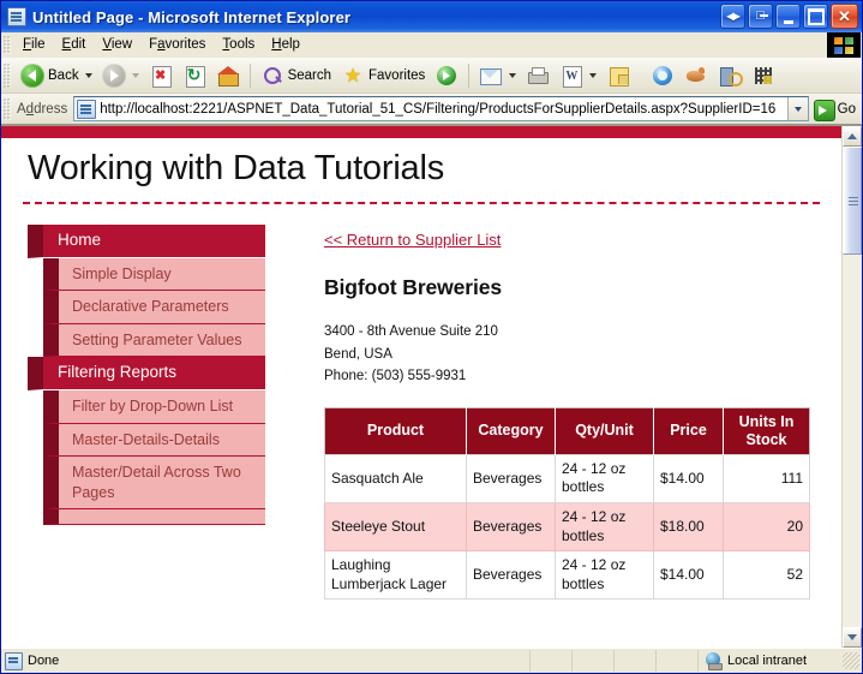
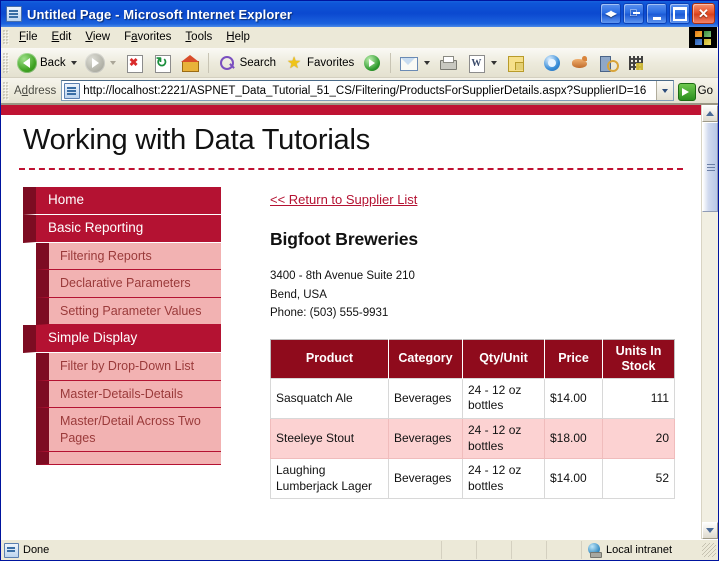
  Untitled Page - Microsoft Internet Explorer
  File
  Edit
  View
  Favorites
  Tools
  Help
  Back
  Search
  Favorites
  Address
  http://localhost:2221/ASPNET_Data_Tutorial_51_CS/Filtering/ProductsForSupplierDetails.aspx?SupplierID=16
  Go
  Working with Data Tutorials
  Home
+ Basic Reporting
- Simple Display
+ Filtering Reports
  Declarative Parameters
  Setting Parameter Values
- Filtering Reports
+ Simple Display
  Filter by Drop-Down List
  Master-Details-Details
  Master/Detail Across Two Pages
  << Return to Supplier List
  Bigfoot Breweries
  3400 - 8th Avenue Suite 210
  Bend, USA
  Phone: (503) 555-9931
  Product	Category	Qty/Unit	Price	Units In Stock
  Sasquatch Ale	Beverages	24 - 12 oz bottles	$14.00	111
  Steeleye Stout	Beverages	24 - 12 oz bottles	$18.00	20
  Laughing Lumberjack Lager	Beverages	24 - 12 oz bottles	$14.00	52
  Done
  Local intranet
